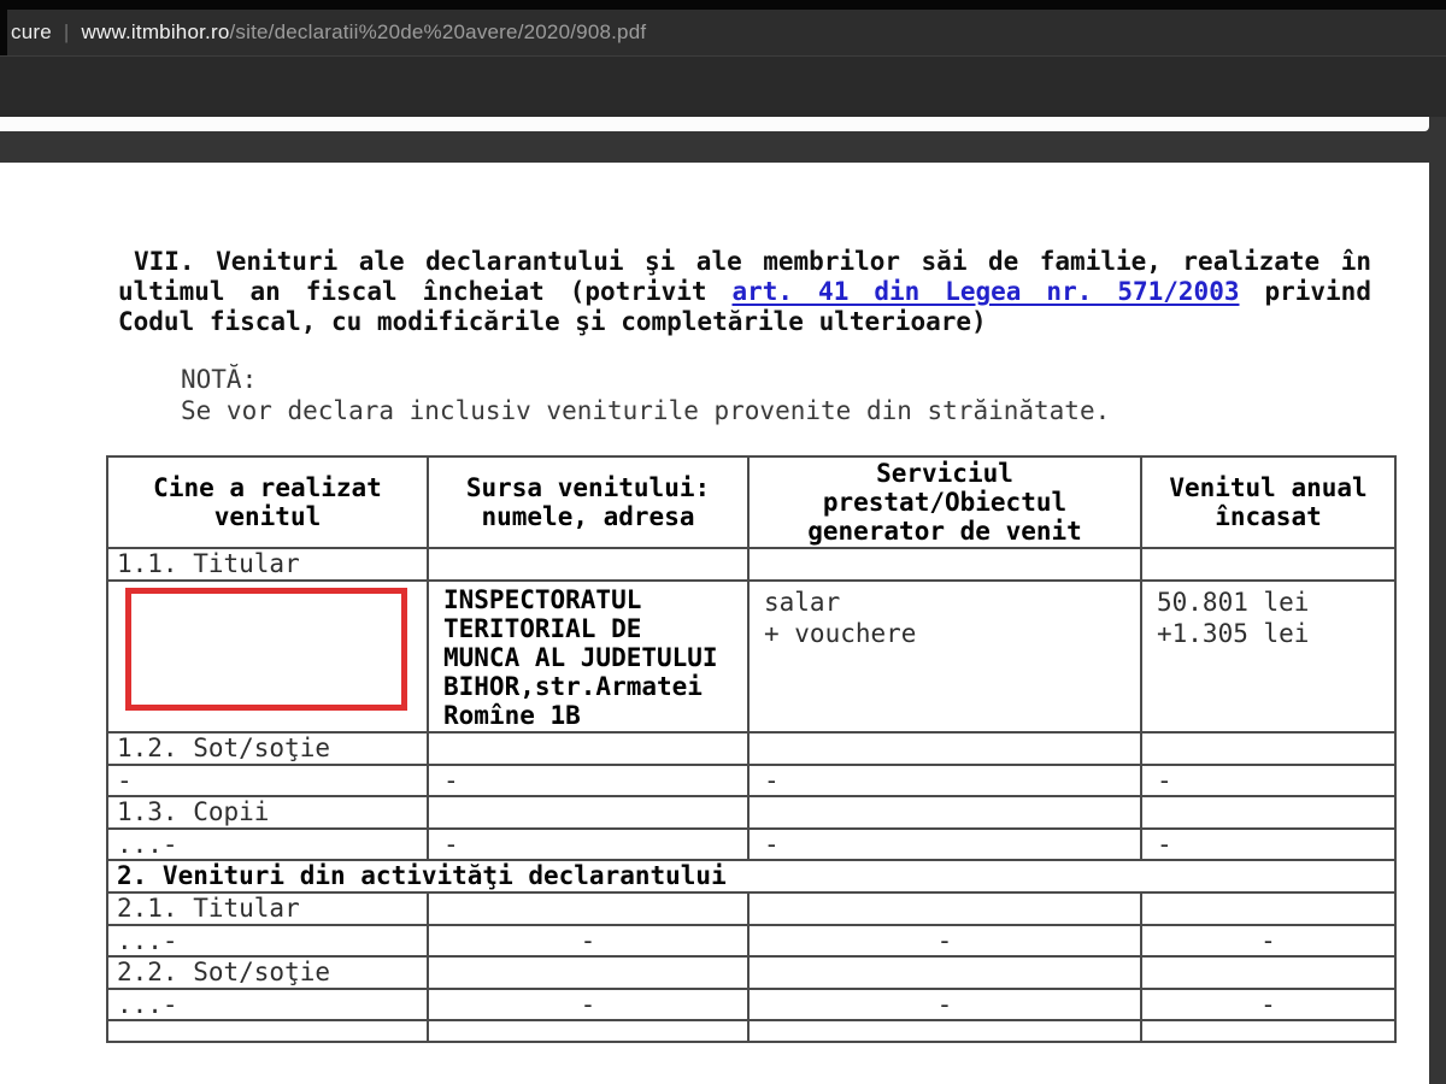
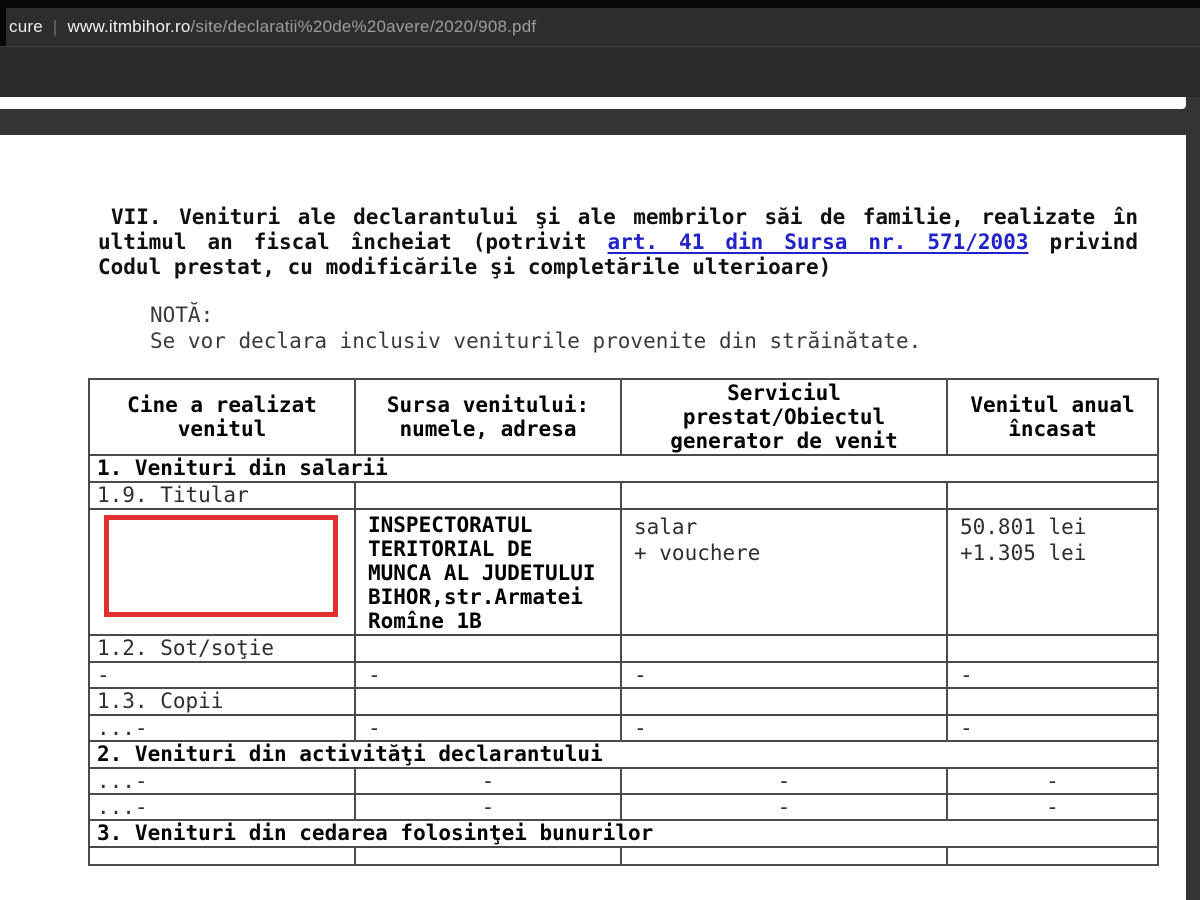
  cure | www.itmbihor.ro/site/declaratii%20de%20avere/2020/908.pdf
  VII. Venituri ale declarantului şi ale membrilor săi de familie, realizate în
- ultimul an fiscal încheiat (potrivit art. 41 din Legea nr. 571/2003 privind
+ ultimul an fiscal încheiat (potrivit art. 41 din Sursa nr. 571/2003 privind
- Codul fiscal, cu modificările şi completările ulterioare)
+ Codul prestat, cu modificările şi completările ulterioare)
  NOTĂ:
  Se vor declara inclusiv veniturile provenite din străinătate.
  Cine a realizatvenitul	Sursa venitului:numele, adresa	Serviciulprestat/Obiectulgenerator de venit	Venitul anualîncasat
+ 1. Venituri din salarii
- 1.1. Titular
+ 1.9. Titular
  	INSPECTORATULTERITORIAL DEMUNCA AL JUDETULUIBIHOR,str.ArmateiRomîne 1B	salar+ vouchere	50.801 lei+1.305 lei
  1.2. Sot/soţie
  -	-	-	-
  1.3. Copii
  ...-	-	-	-
  2. Venituri din activităţi declarantului
- 2.1. Titular
  ...-	-	-	-
- 2.2. Sot/soţie
  ...-	-	-	-
+ 3. Venituri din cedarea folosinţei bunurilor
